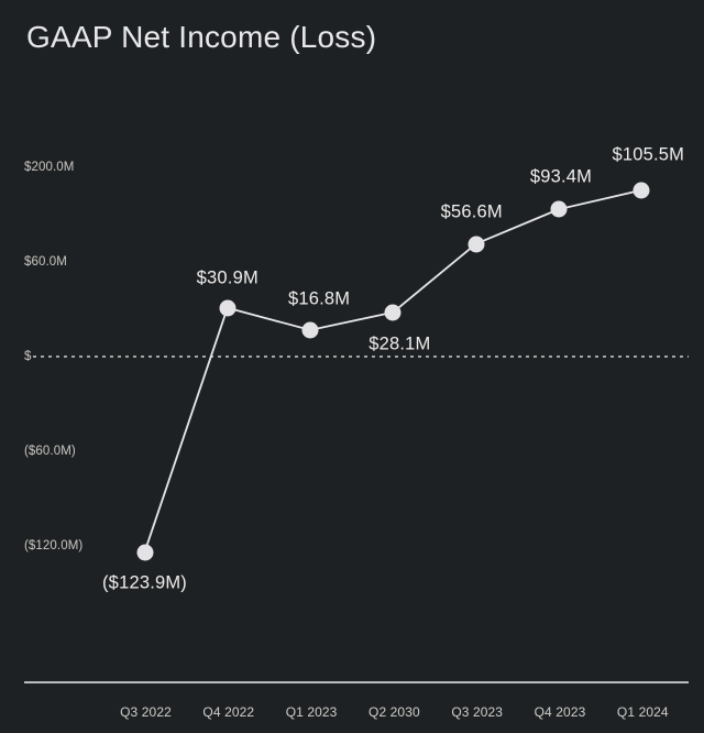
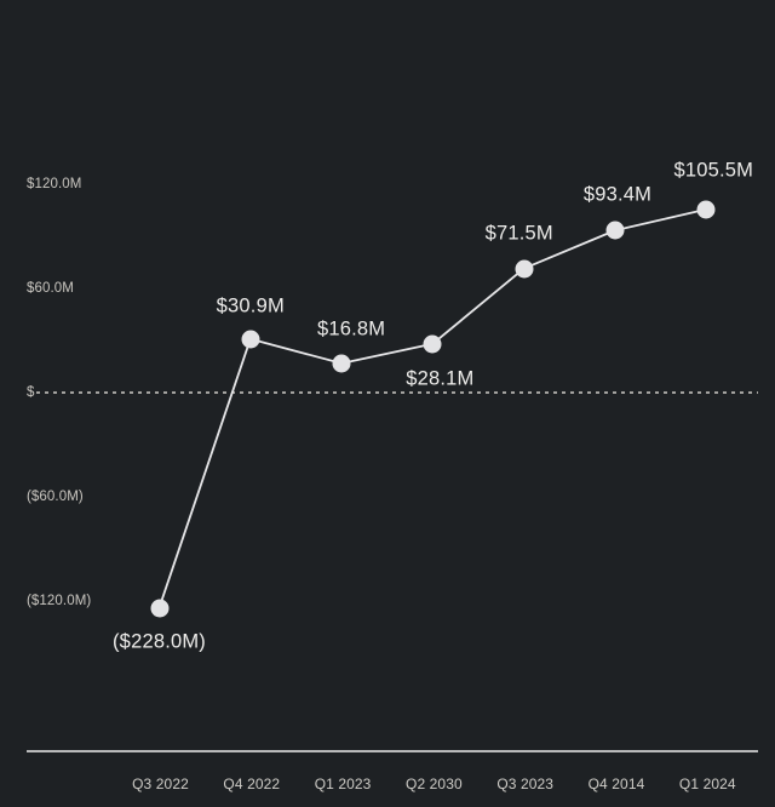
- GAAP Net Income (Loss)
- $200.0M
+ $120.0M
  $60.0M
  $
  ($60.0M)
  ($120.0M)
- ($123.9M)
+ ($228.0M)
  $30.9M
  $16.8M
  $28.1M
- $56.6M
+ $71.5M
  $93.4M
  $105.5M
  Q3 2022
  Q4 2022
  Q1 2023
  Q2 2030
  Q3 2023
- Q4 2023
+ Q4 2014
  Q1 2024
